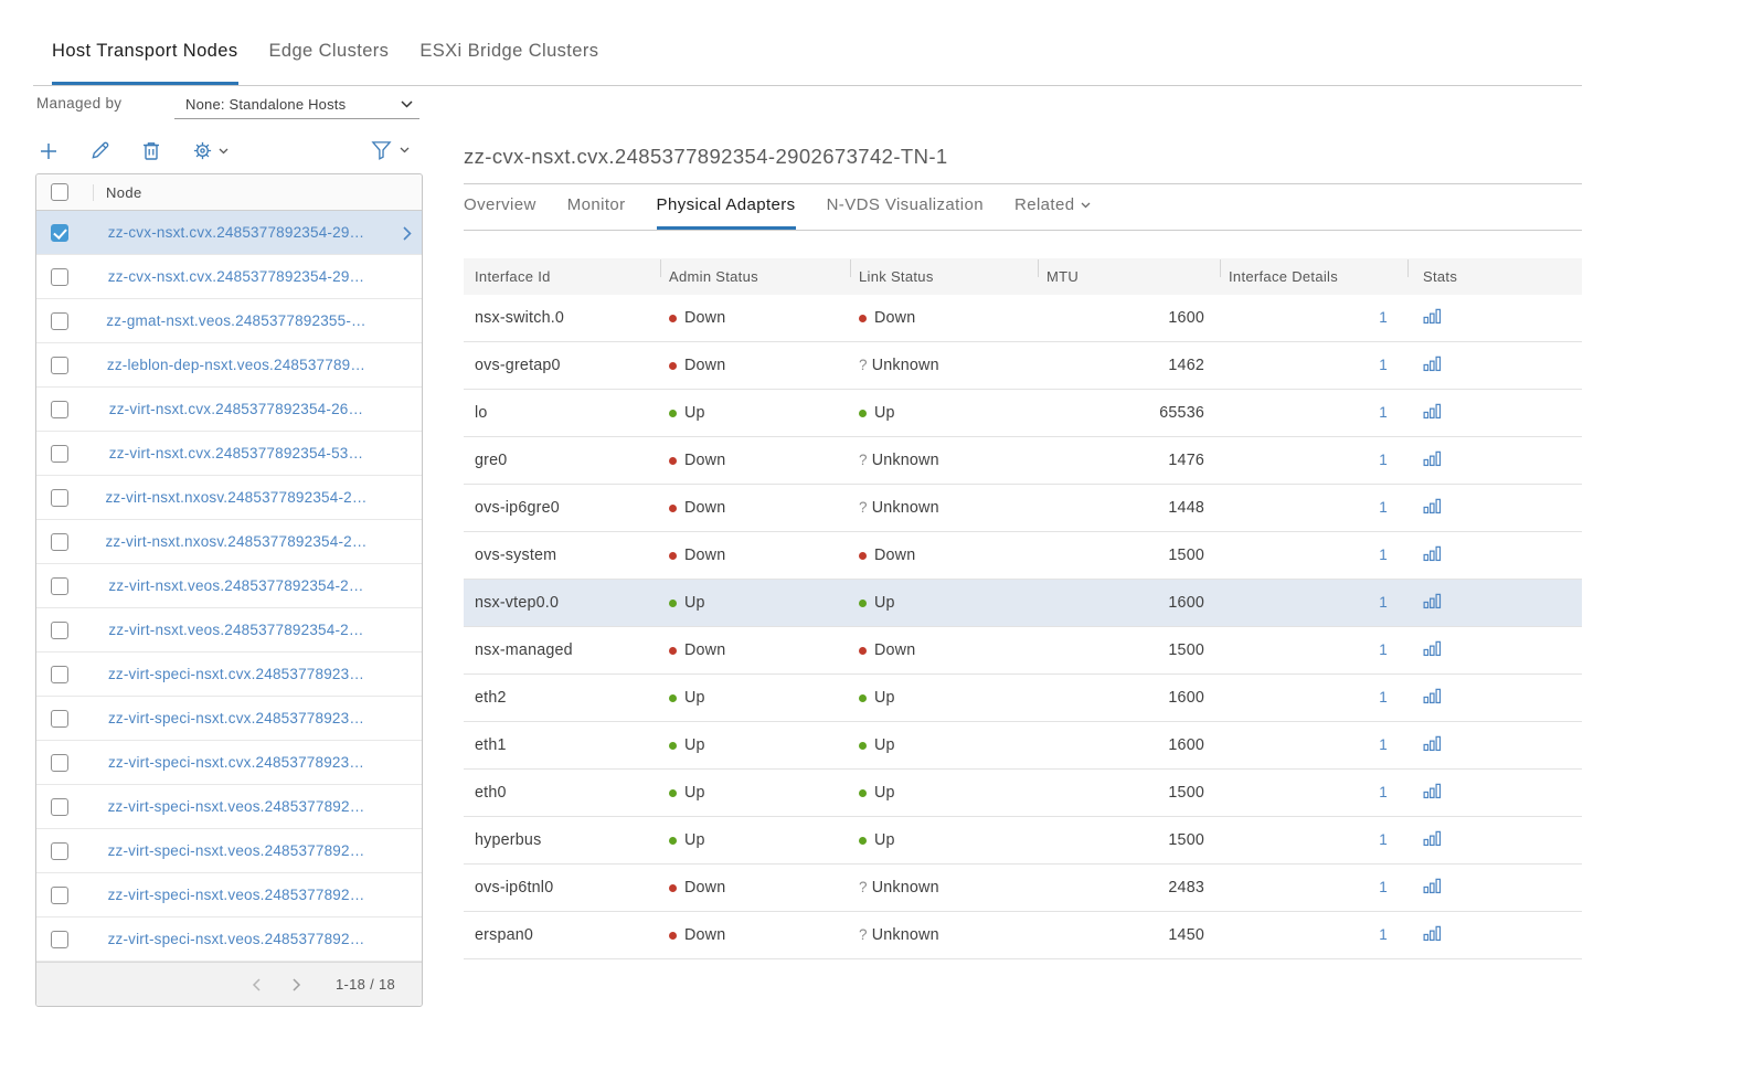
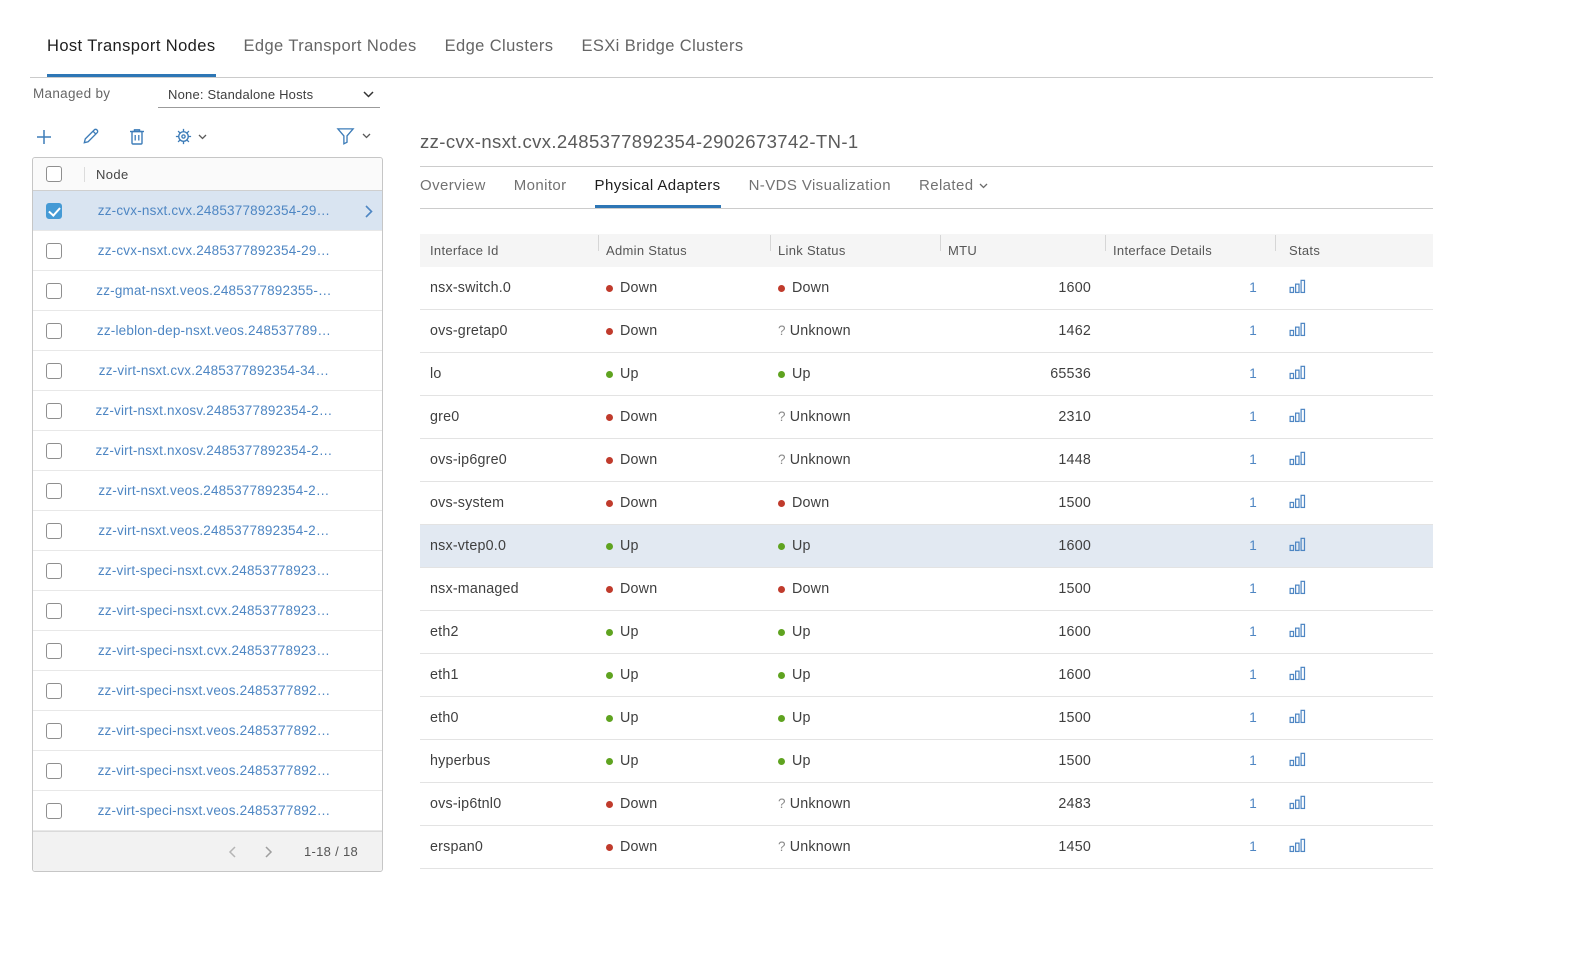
  Host Transport Nodes
+ Edge Transport Nodes
  Edge Clusters
  ESXi Bridge Clusters
  Managed by
  None: Standalone Hosts
  Node
  zz-cvx-nsxt.cvx.2485377892354-29…
  zz-cvx-nsxt.cvx.2485377892354-29…
  zz-gmat-nsxt.veos.2485377892355-…
  zz-leblon-dep-nsxt.veos.248537789…
- zz-virt-nsxt.cvx.2485377892354-26…
- zz-virt-nsxt.cvx.2485377892354-53…
+ zz-virt-nsxt.cvx.2485377892354-34…
  zz-virt-nsxt.nxosv.2485377892354-2…
  zz-virt-nsxt.nxosv.2485377892354-2…
  zz-virt-nsxt.veos.2485377892354-2…
  zz-virt-nsxt.veos.2485377892354-2…
  zz-virt-speci-nsxt.cvx.24853778923…
  zz-virt-speci-nsxt.cvx.24853778923…
  zz-virt-speci-nsxt.cvx.24853778923…
  zz-virt-speci-nsxt.veos.2485377892…
  zz-virt-speci-nsxt.veos.2485377892…
  zz-virt-speci-nsxt.veos.2485377892…
  zz-virt-speci-nsxt.veos.2485377892…
  1-18 / 18
  zz-cvx-nsxt.cvx.2485377892354-2902673742-TN-1
  Overview
  Monitor
  Physical Adapters
  N-VDS Visualization
  Related
  Interface Id
  Admin Status
  Link Status
  MTU
  Interface Details
  Stats
  nsx-switch.0
  Down
  Down
  1600
  1
  ovs-gretap0
  Down
  ?
  Unknown
  1462
  1
  lo
  Up
  Up
  65536
  1
  gre0
  Down
  ?
  Unknown
- 1476
+ 2310
  1
  ovs-ip6gre0
  Down
  ?
  Unknown
  1448
  1
  ovs-system
  Down
  Down
  1500
  1
  nsx-vtep0.0
  Up
  Up
  1600
  1
  nsx-managed
  Down
  Down
  1500
  1
  eth2
  Up
  Up
  1600
  1
  eth1
  Up
  Up
  1600
  1
  eth0
  Up
  Up
  1500
  1
  hyperbus
  Up
  Up
  1500
  1
  ovs-ip6tnl0
  Down
  ?
  Unknown
  2483
  1
  erspan0
  Down
  ?
  Unknown
  1450
  1
